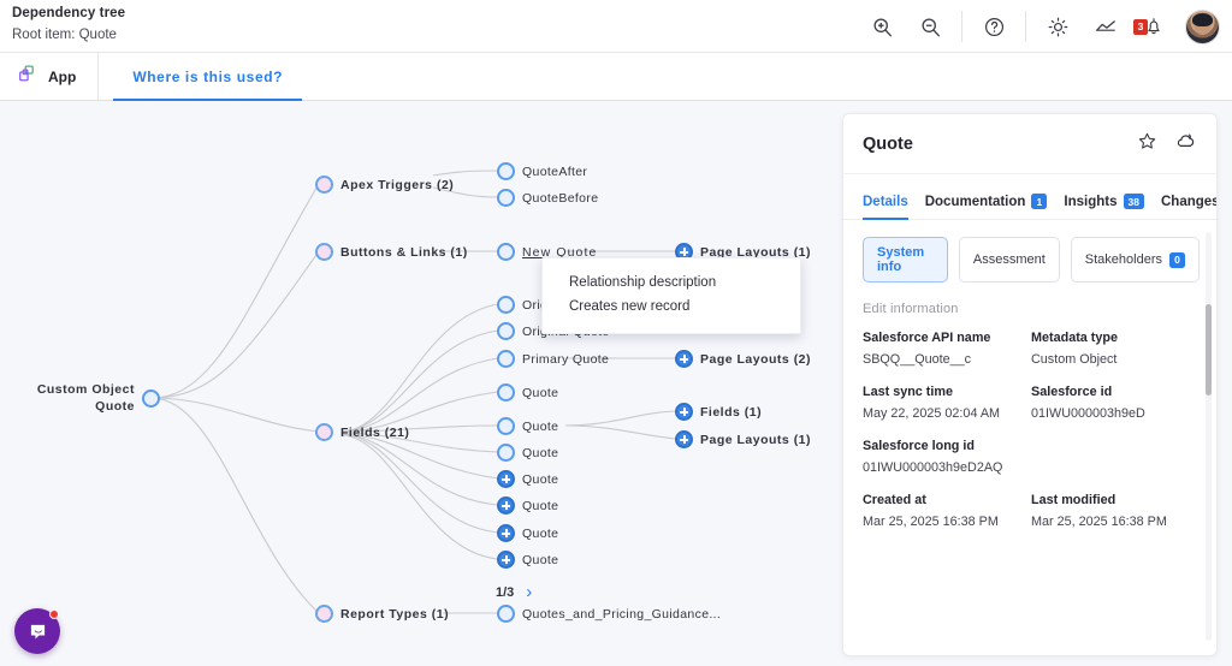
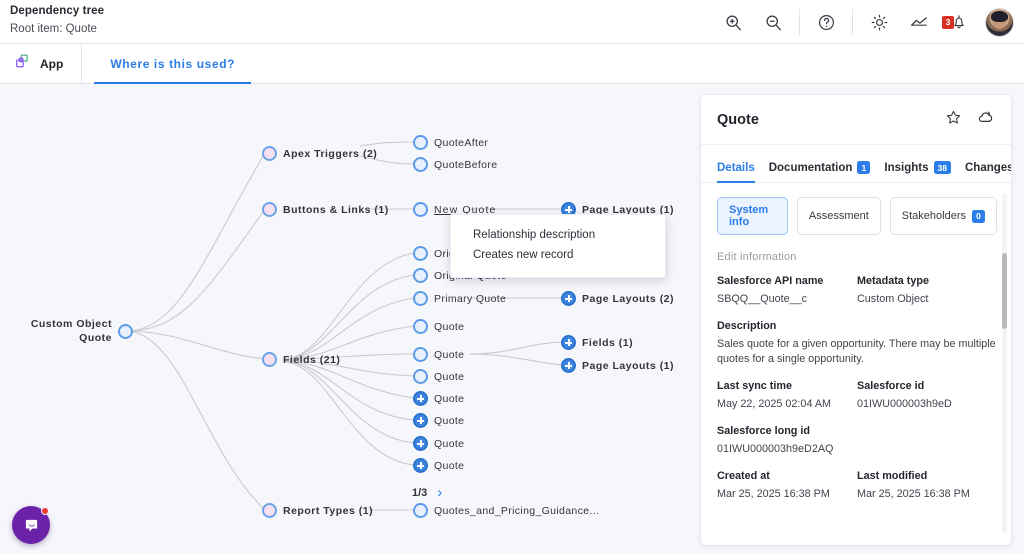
  Dependency tree
  Root item: Quote
  3
  App
  Where is this used?
  Custom Object
  Quote
  Apex Triggers (2)
  QuoteAfter
  QuoteBefore
  Buttons & Links (1)
  New Quote
  Page Layouts (1)
  Fields (21)
  Primary Quote
  Quote
  Quote
  Quote
  Quote
  Quote
  Quote
  Quote
  Page Layouts (2)
  Fields (1)
  Page Layouts (1)
  1/3
  ›
  Report Types (1)
  Quotes_and_Pricing_Guidance...
  Relationship description
  Creates new record
  Quote
  Details
  Documentation
  1
  Insights
  38
  Changes
  System info
  Assessment
  Stakeholders
  0
  Edit information
  Salesforce API name
  SBQQ__Quote__c
  Metadata type
  Custom Object
+ Description
+ Sales quote for a given opportunity. There may be multiple quotes for a single opportunity.
  Last sync time
  May 22, 2025 02:04 AM
  Salesforce id
  01IWU000003h9eD
  Salesforce long id
  01IWU000003h9eD2AQ
  Created at
  Mar 25, 2025 16:38 PM
  Last modified
  Mar 25, 2025 16:38 PM
